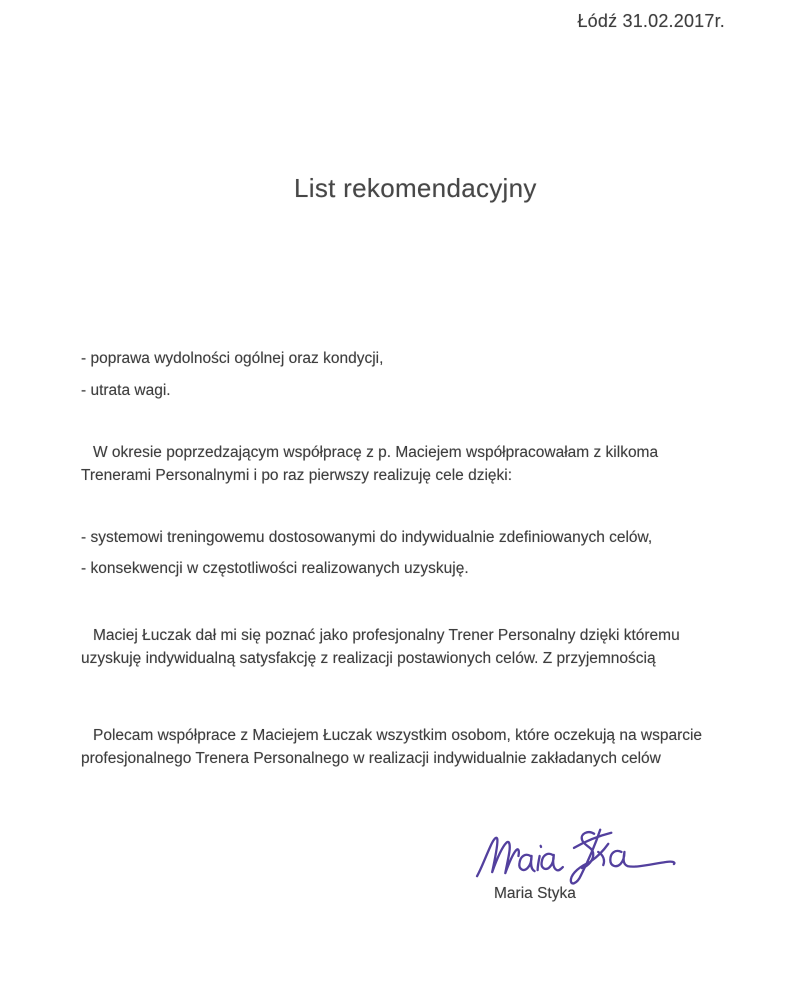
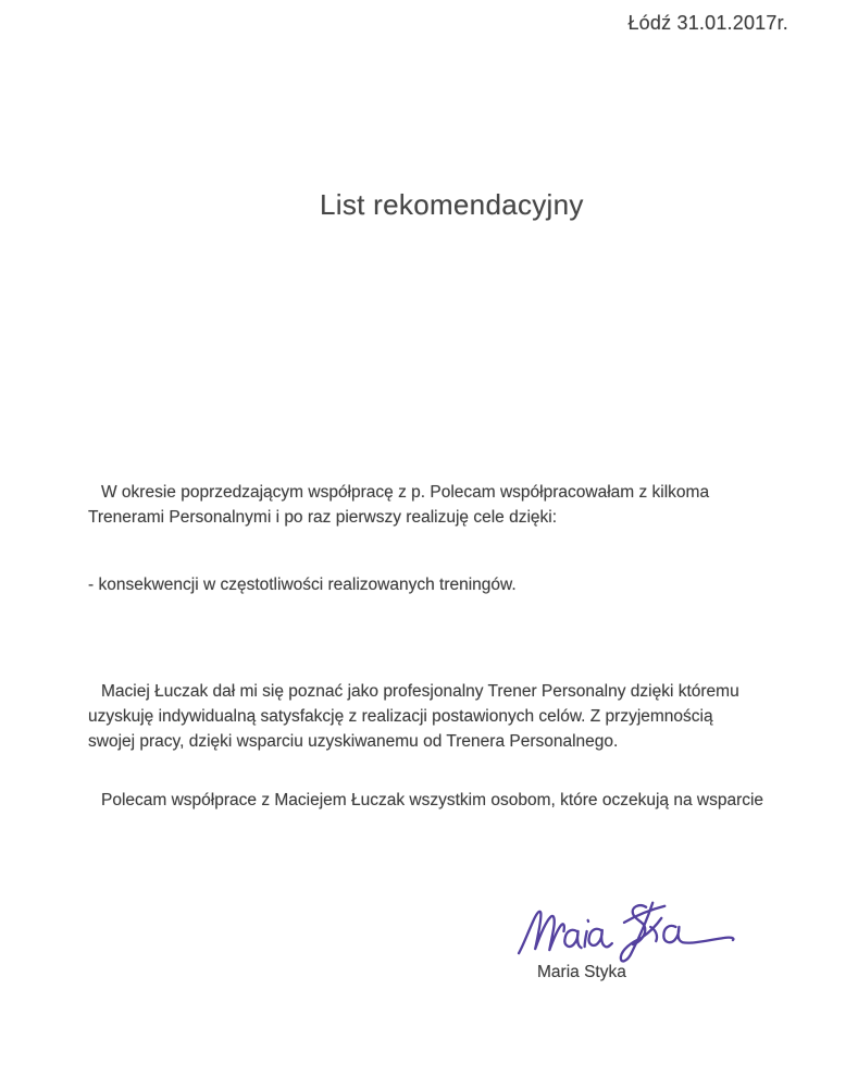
- Łódź 31.02.2017r.
+ Łódź 31.01.2017r.
  List rekomendacyjny
- - poprawa wydolności ogólnej oraz kondycji,
- - utrata wagi.
- W okresie poprzedzającym współpracę z p. Maciejem współpracowałam z kilkoma
+ W okresie poprzedzającym współpracę z p. Polecam współpracowałam z kilkoma
  Trenerami Personalnymi i po raz pierwszy realizuję cele dzięki:
- - systemowi treningowemu dostosowanymi do indywidualnie zdefiniowanych celów,
- - konsekwencji w częstotliwości realizowanych uzyskuję.
+ - konsekwencji w częstotliwości realizowanych treningów.
  Maciej Łuczak dał mi się poznać jako profesjonalny Trener Personalny dzięki któremu
  uzyskuję indywidualną satysfakcję z realizacji postawionych celów. Z przyjemnością
+ swojej pracy, dzięki wsparciu uzyskiwanemu od Trenera Personalnego.
  Polecam współprace z Maciejem Łuczak wszystkim osobom, które oczekują na wsparcie
- profesjonalnego Trenera Personalnego w realizacji indywidualnie zakładanych celów
  Maria Styka
